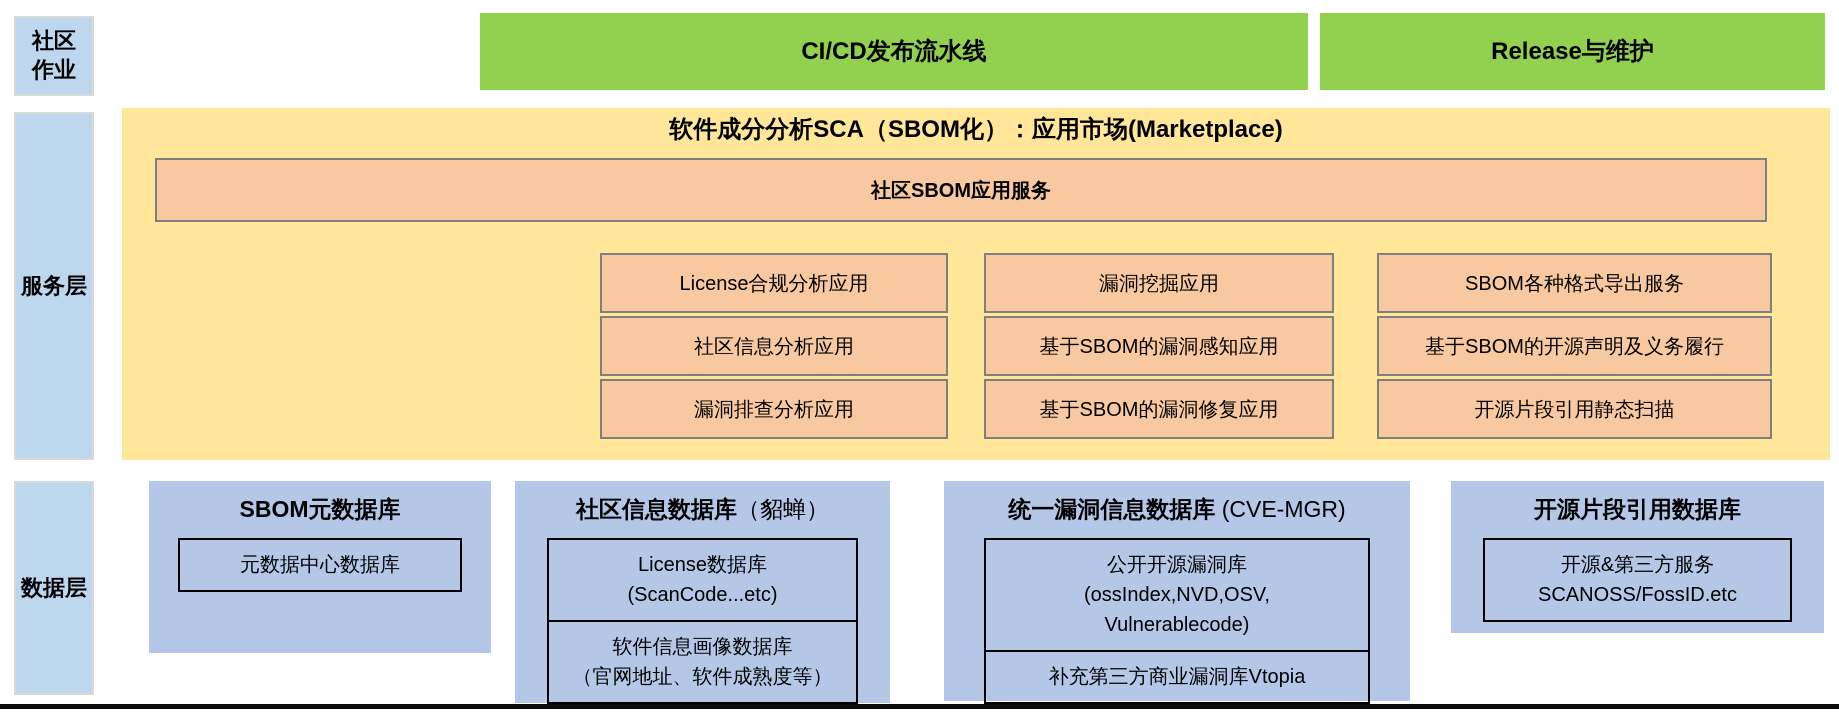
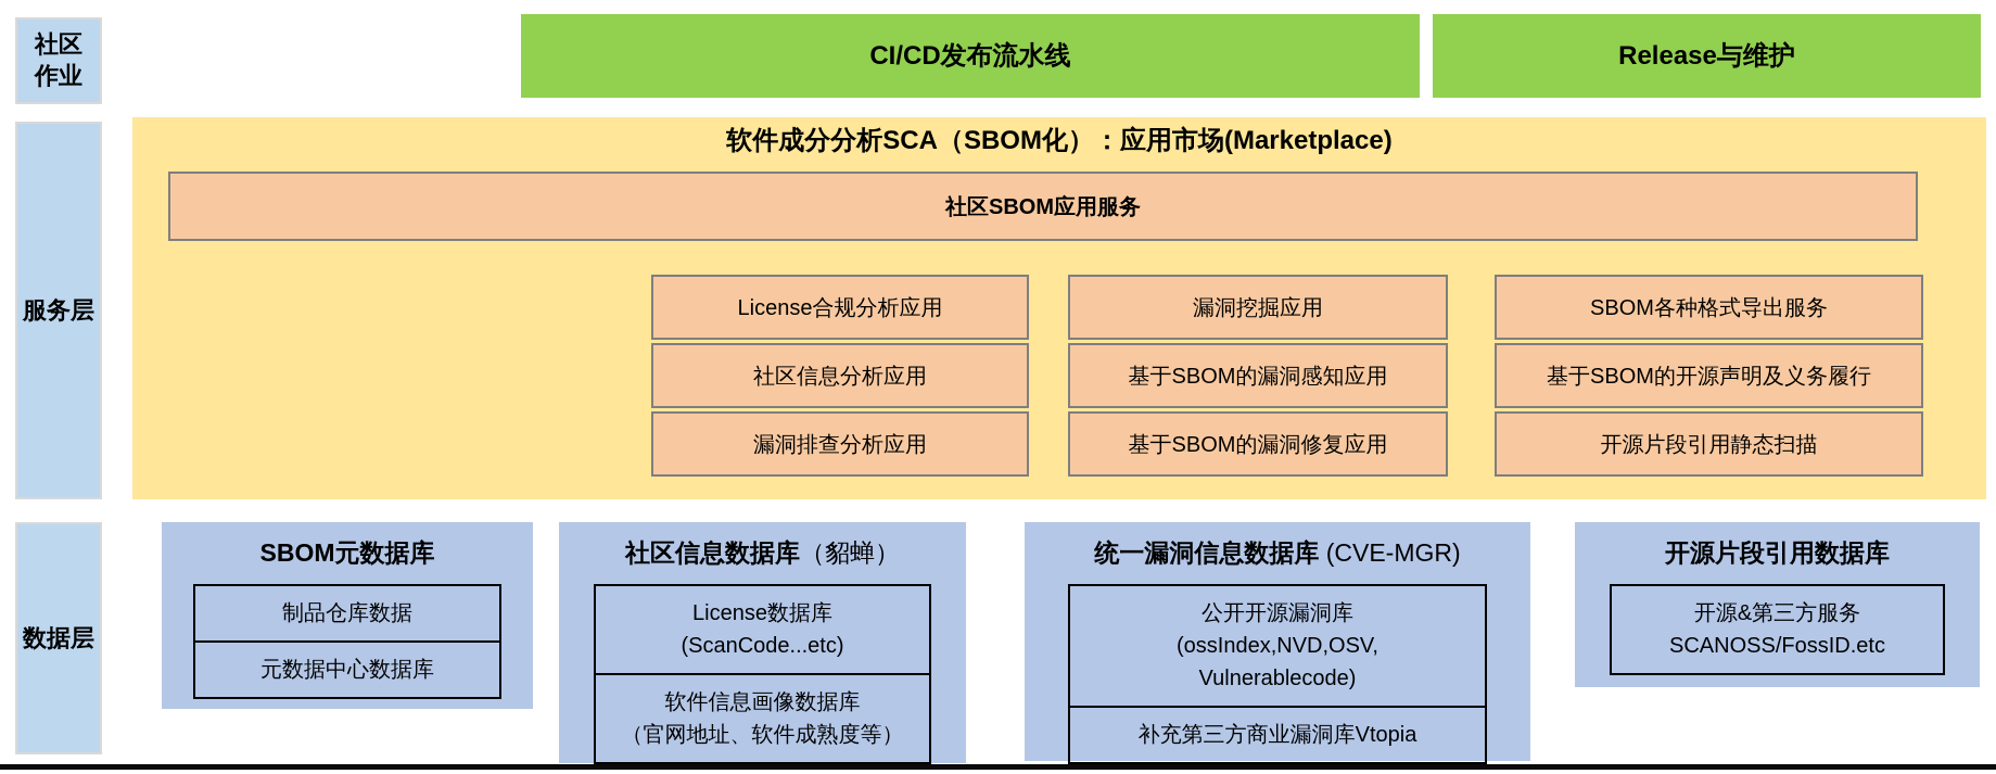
  社区
  作业
  服务层
  数据层
  CI/CD发布流水线
  Release与维护
  软件成分分析SCA（SBOM化）：应用市场(Marketplace)
  社区SBOM应用服务
  License合规分析应用
  社区信息分析应用
  漏洞排查分析应用
  漏洞挖掘应用
  基于SBOM的漏洞感知应用
  基于SBOM的漏洞修复应用
  SBOM各种格式导出服务
  基于SBOM的开源声明及义务履行
  开源片段引用静态扫描
  SBOM元数据库
+ 制品仓库数据
  元数据中心数据库
  社区信息数据库（貂蝉）
  License数据库
  (ScanCode...etc)
  软件信息画像数据库
  （官网地址、软件成熟度等）
  统一漏洞信息数据库 (CVE-MGR)
  公开开源漏洞库
  (ossIndex,NVD,OSV,
  Vulnerablecode)
  补充第三方商业漏洞库Vtopia
  开源片段引用数据库
  开源&第三方服务
  SCANOSS/FossID.etc
